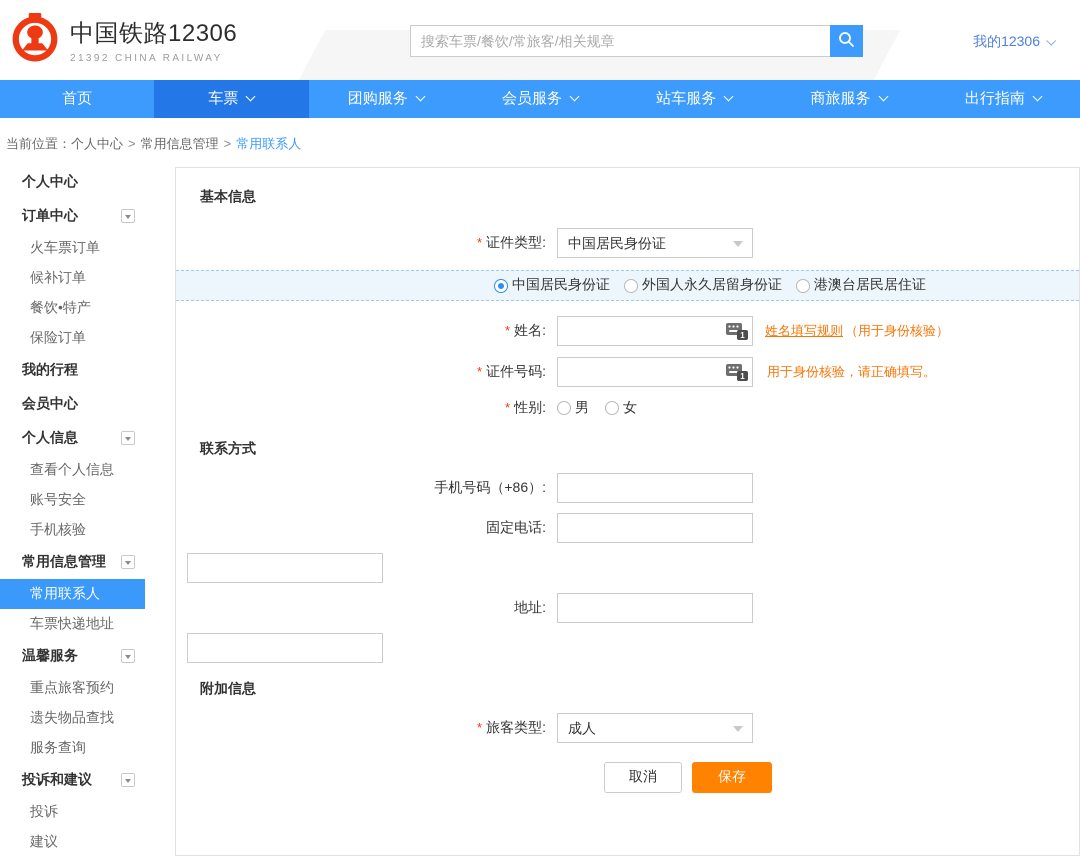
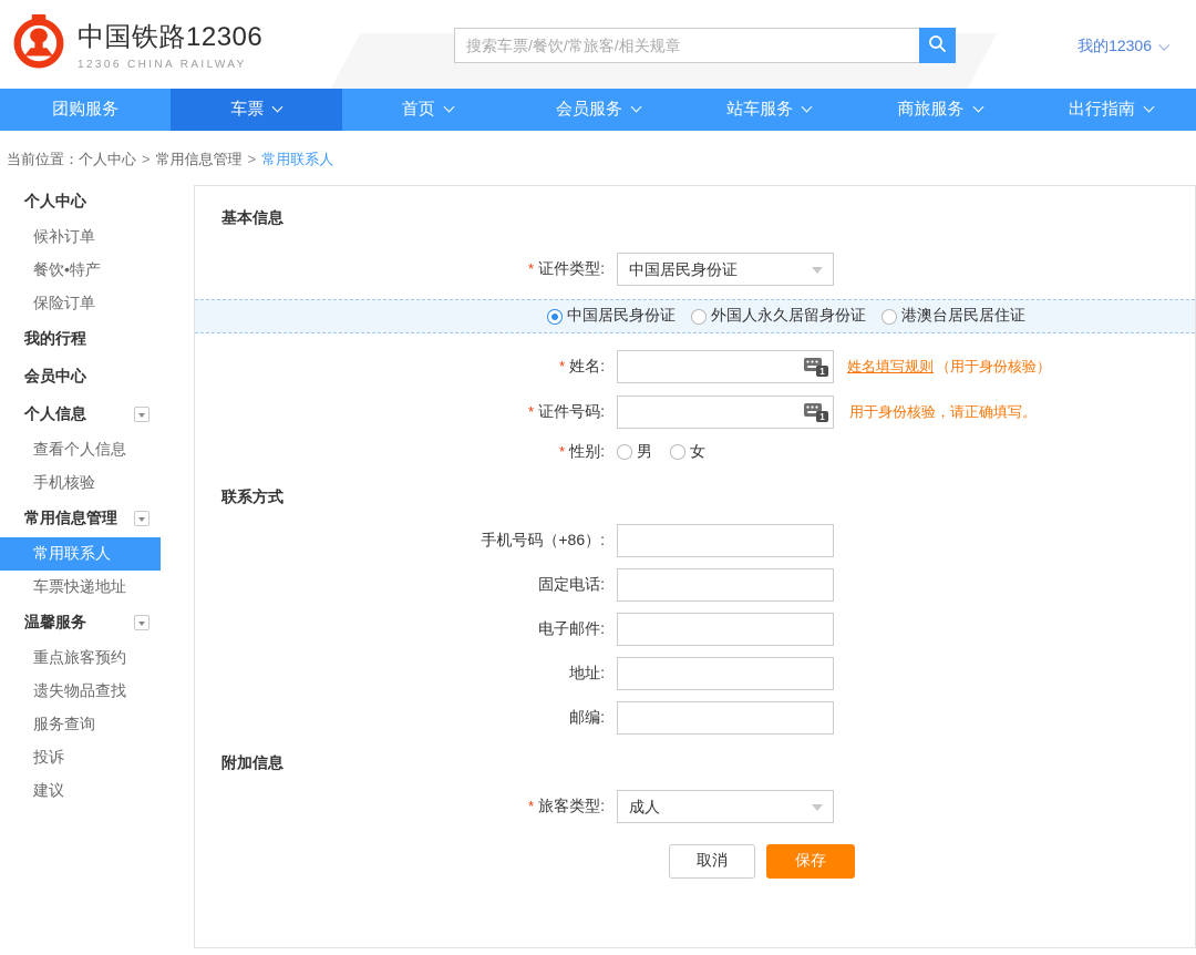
  中国铁路12306
- 21392 CHINA RAILWAY
+ 12306 CHINA RAILWAY
  搜索车票/餐饮/常旅客/相关规章
  我的12306
- 首页
+ 团购服务
  车票
- 团购服务
+ 首页
  会员服务
  站车服务
  商旅服务
  出行指南
  当前位置：个人中心 > 常用信息管理 > 常用联系人
  个人中心
- 订单中心
- 火车票订单
  候补订单
  餐饮•特产
  保险订单
  我的行程
  会员中心
  个人信息
  查看个人信息
- 账号安全
  手机核验
  常用信息管理
  常用联系人
  车票快递地址
  温馨服务
  重点旅客预约
  遗失物品查找
  服务查询
- 投诉和建议
  投诉
  建议
  基本信息
  * 证件类型:
  中国居民身份证
  中国居民身份证
  外国人永久居留身份证
  港澳台居民居住证
  * 姓名:
  1
  姓名填写规则
  （用于身份核验）
  * 证件号码:
  1
  用于身份核验，请正确填写。
  * 性别:
  男
  女
  联系方式
  手机号码（+86）:
  固定电话:
+ 电子邮件:
  地址:
+ 邮编:
  附加信息
  * 旅客类型:
  成人
  取消
  保存
